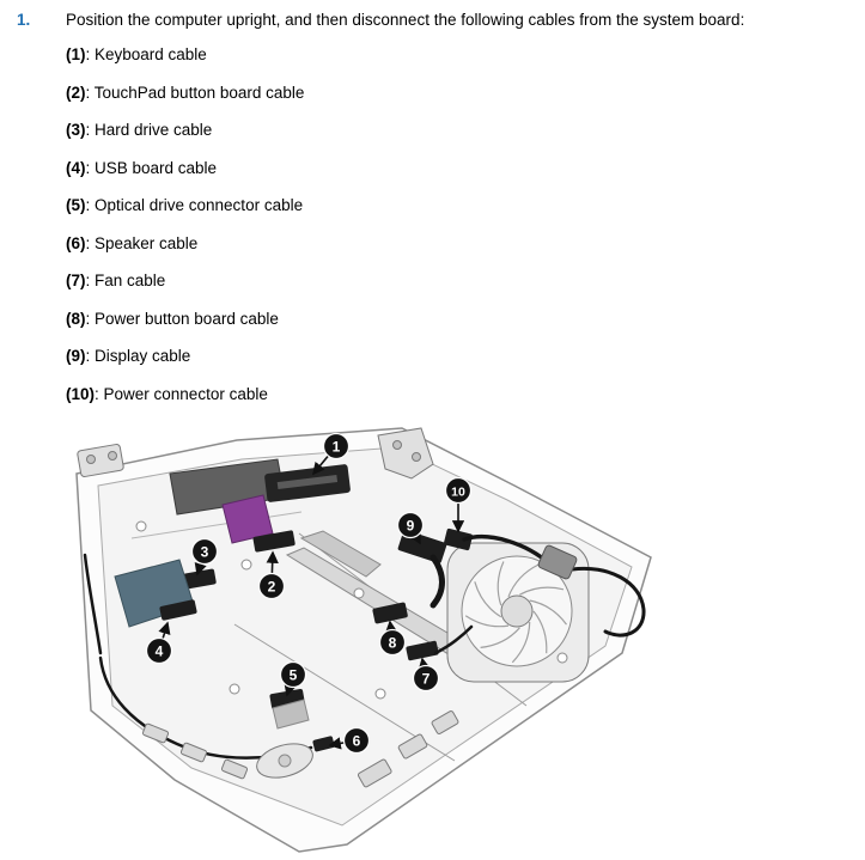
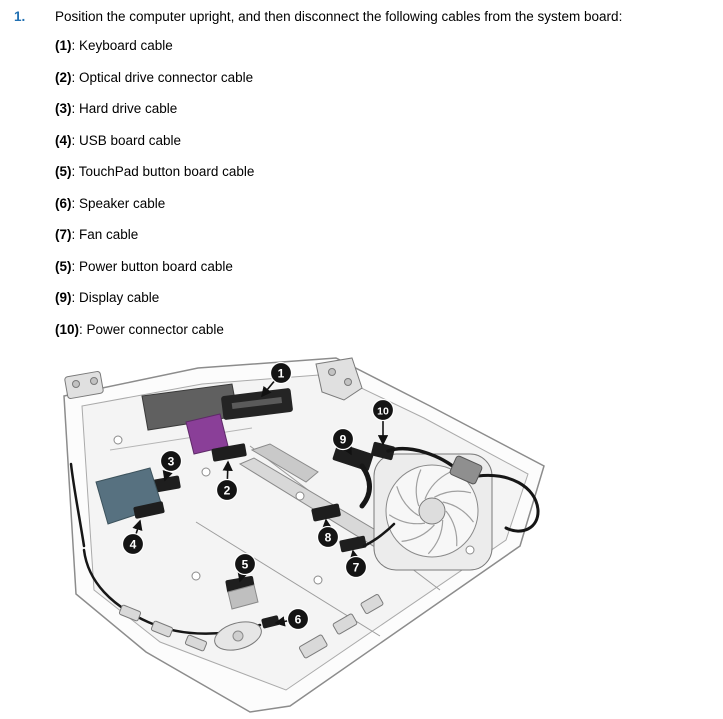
  1.
  Position the computer upright, and then disconnect the following cables from the system board:
  (1): Keyboard cable
- (2): TouchPad button board cable
+ (2): Optical drive connector cable
  (3): Hard drive cable
  (4): USB board cable
- (5): Optical drive connector cable
+ (5): TouchPad button board cable
  (6): Speaker cable
  (7): Fan cable
- (8): Power button board cable
+ (5): Power button board cable
  (9): Display cable
  (10): Power connector cable
  1
  2
  3
  4
  5
  6
  7
  8
  9
  10
